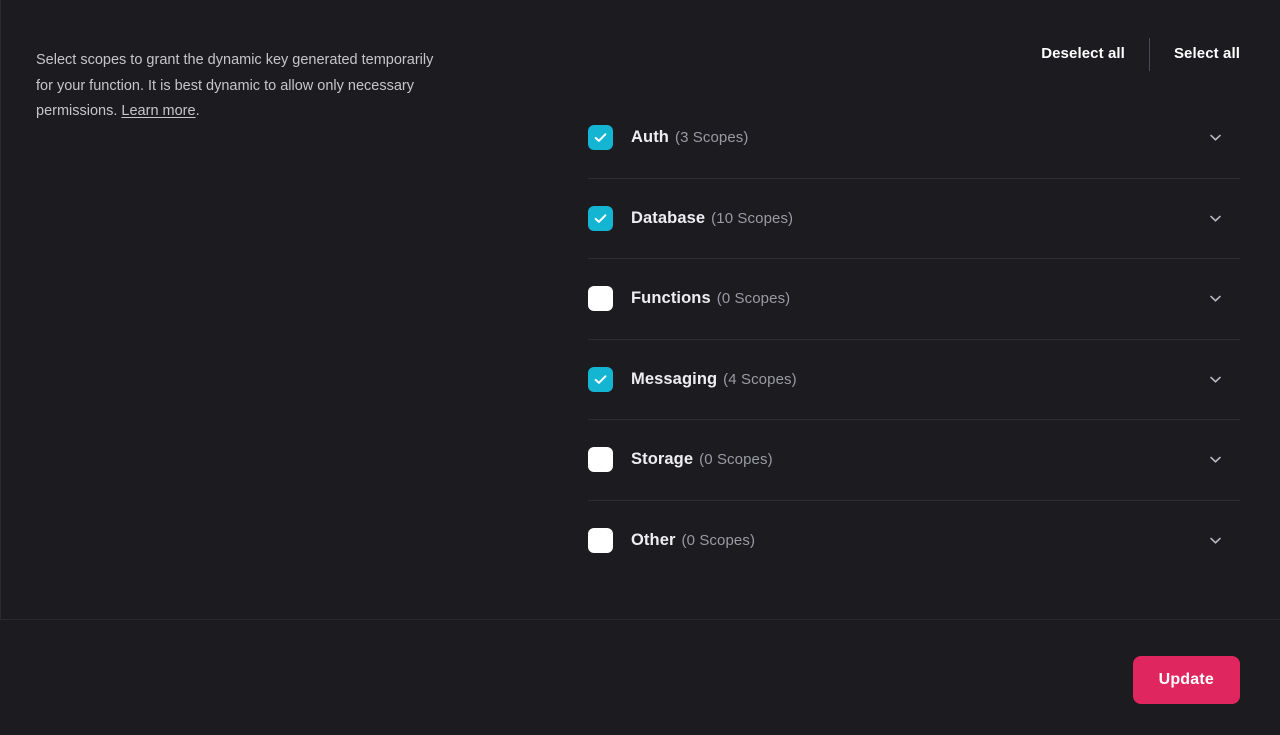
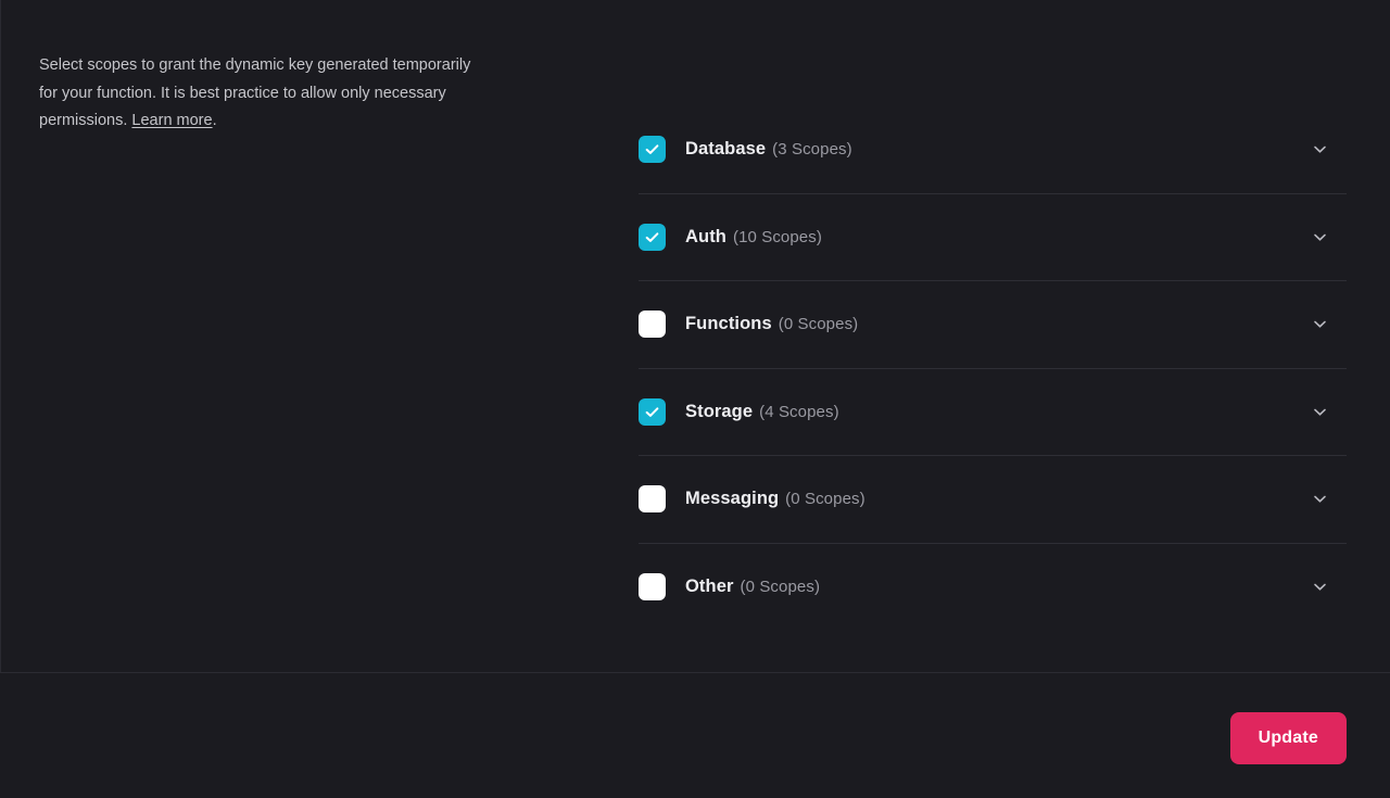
- Select scopes to grant the dynamic key generated temporarily for your function. It is best dynamic to allow only necessary permissions. Learn more.
+ Select scopes to grant the dynamic key generated temporarily for your function. It is best practice to allow only necessary permissions. Learn more.
- Deselect all
- Select all
- Auth
+ Database
  (3 Scopes)
- Database
+ Auth
  (10 Scopes)
  Functions
  (0 Scopes)
- Messaging
+ Storage
  (4 Scopes)
- Storage
+ Messaging
  (0 Scopes)
  Other
  (0 Scopes)
  Update
